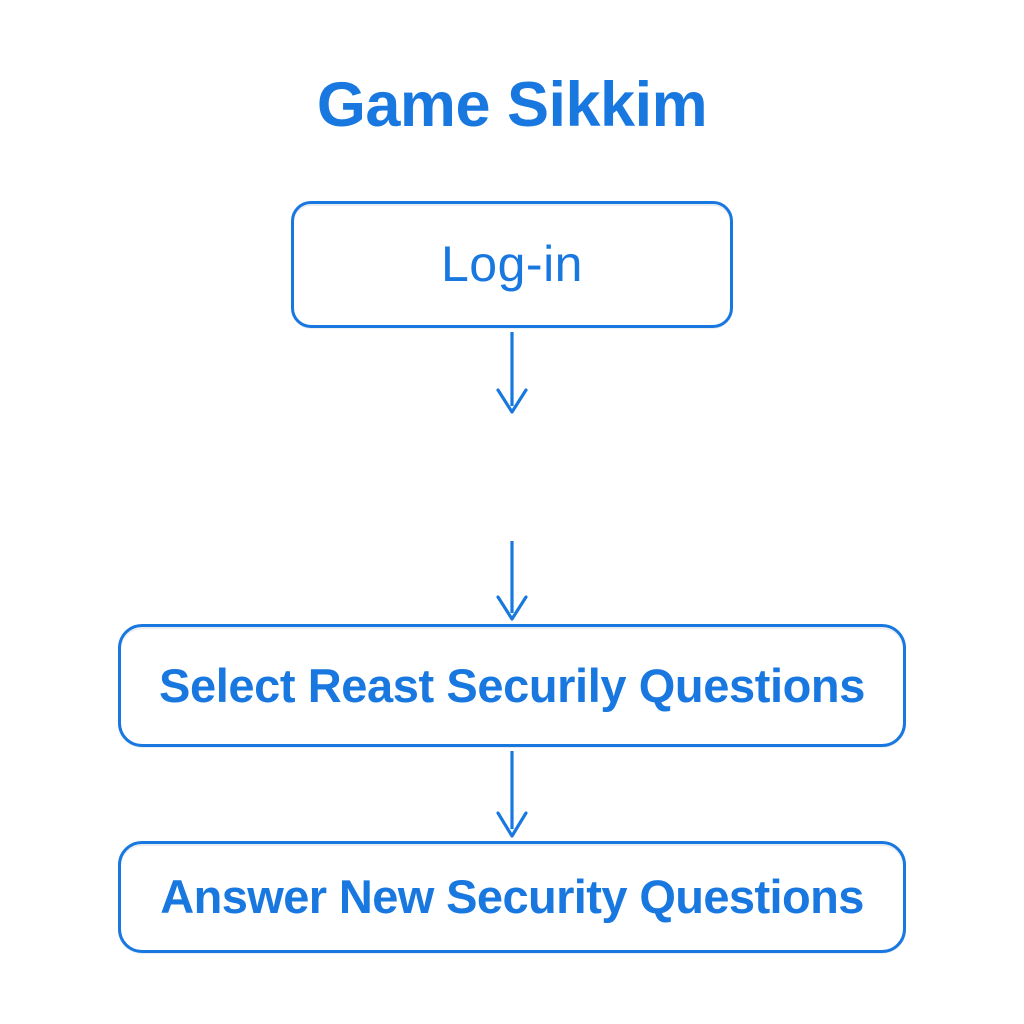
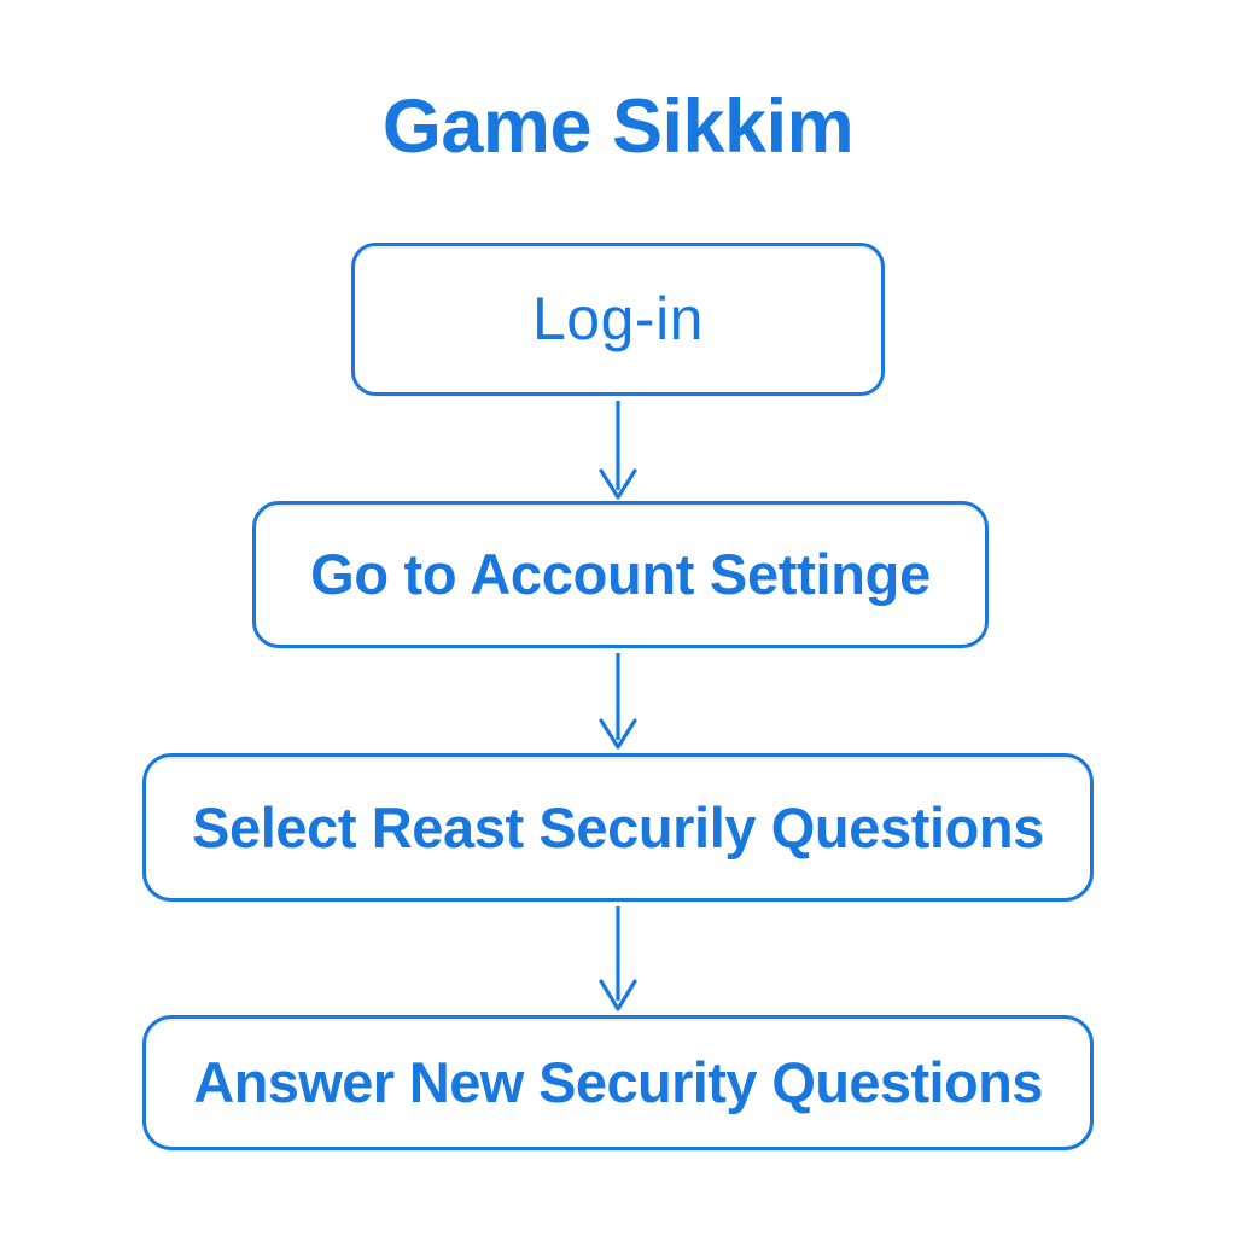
  Game Sikkim
  Log-in
+ Go to Account Settinge
  Select Reast Securily Questions
  Answer New Security Questions
